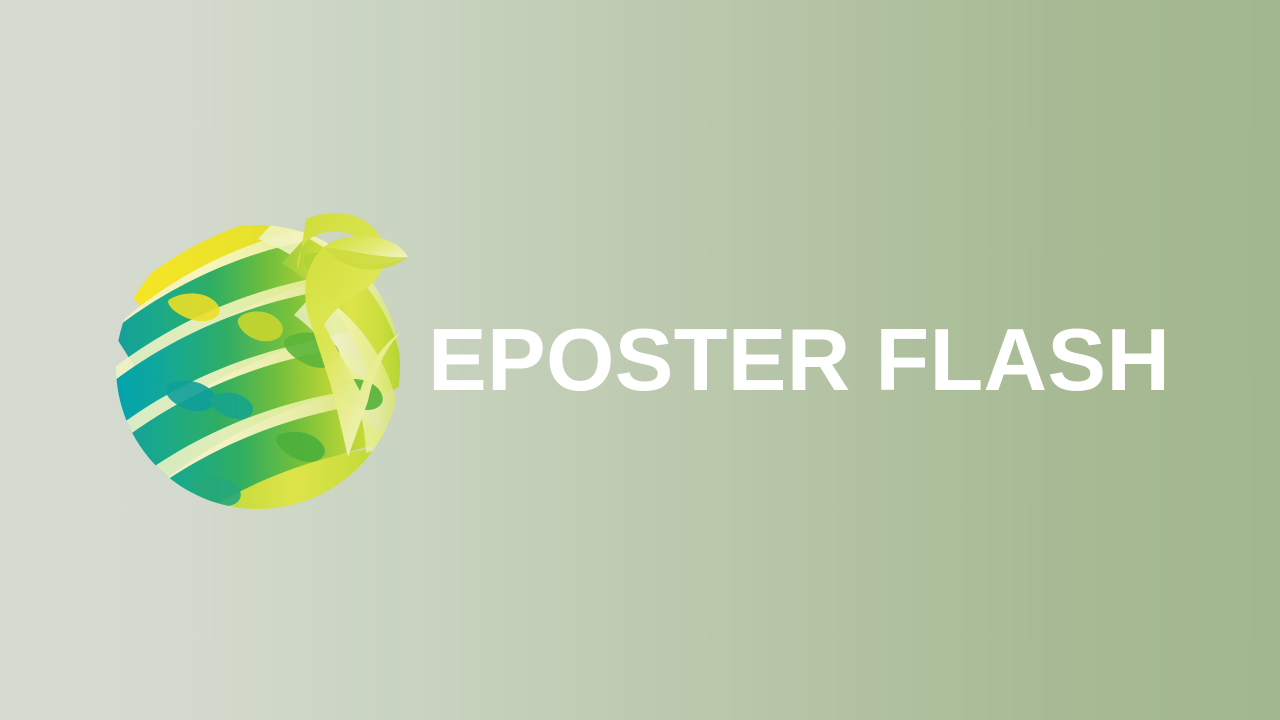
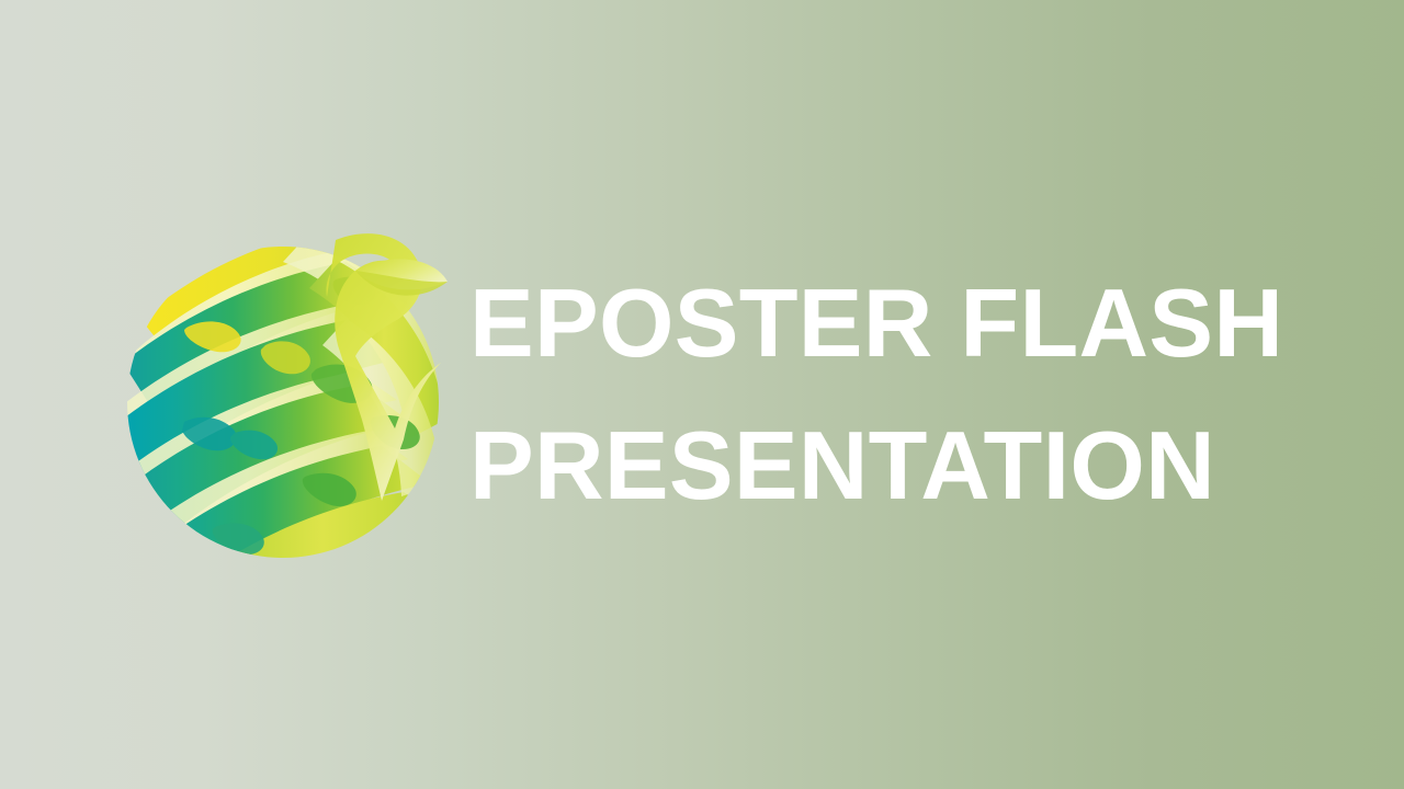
  EPOSTER FLASH
+ PRESENTATION
